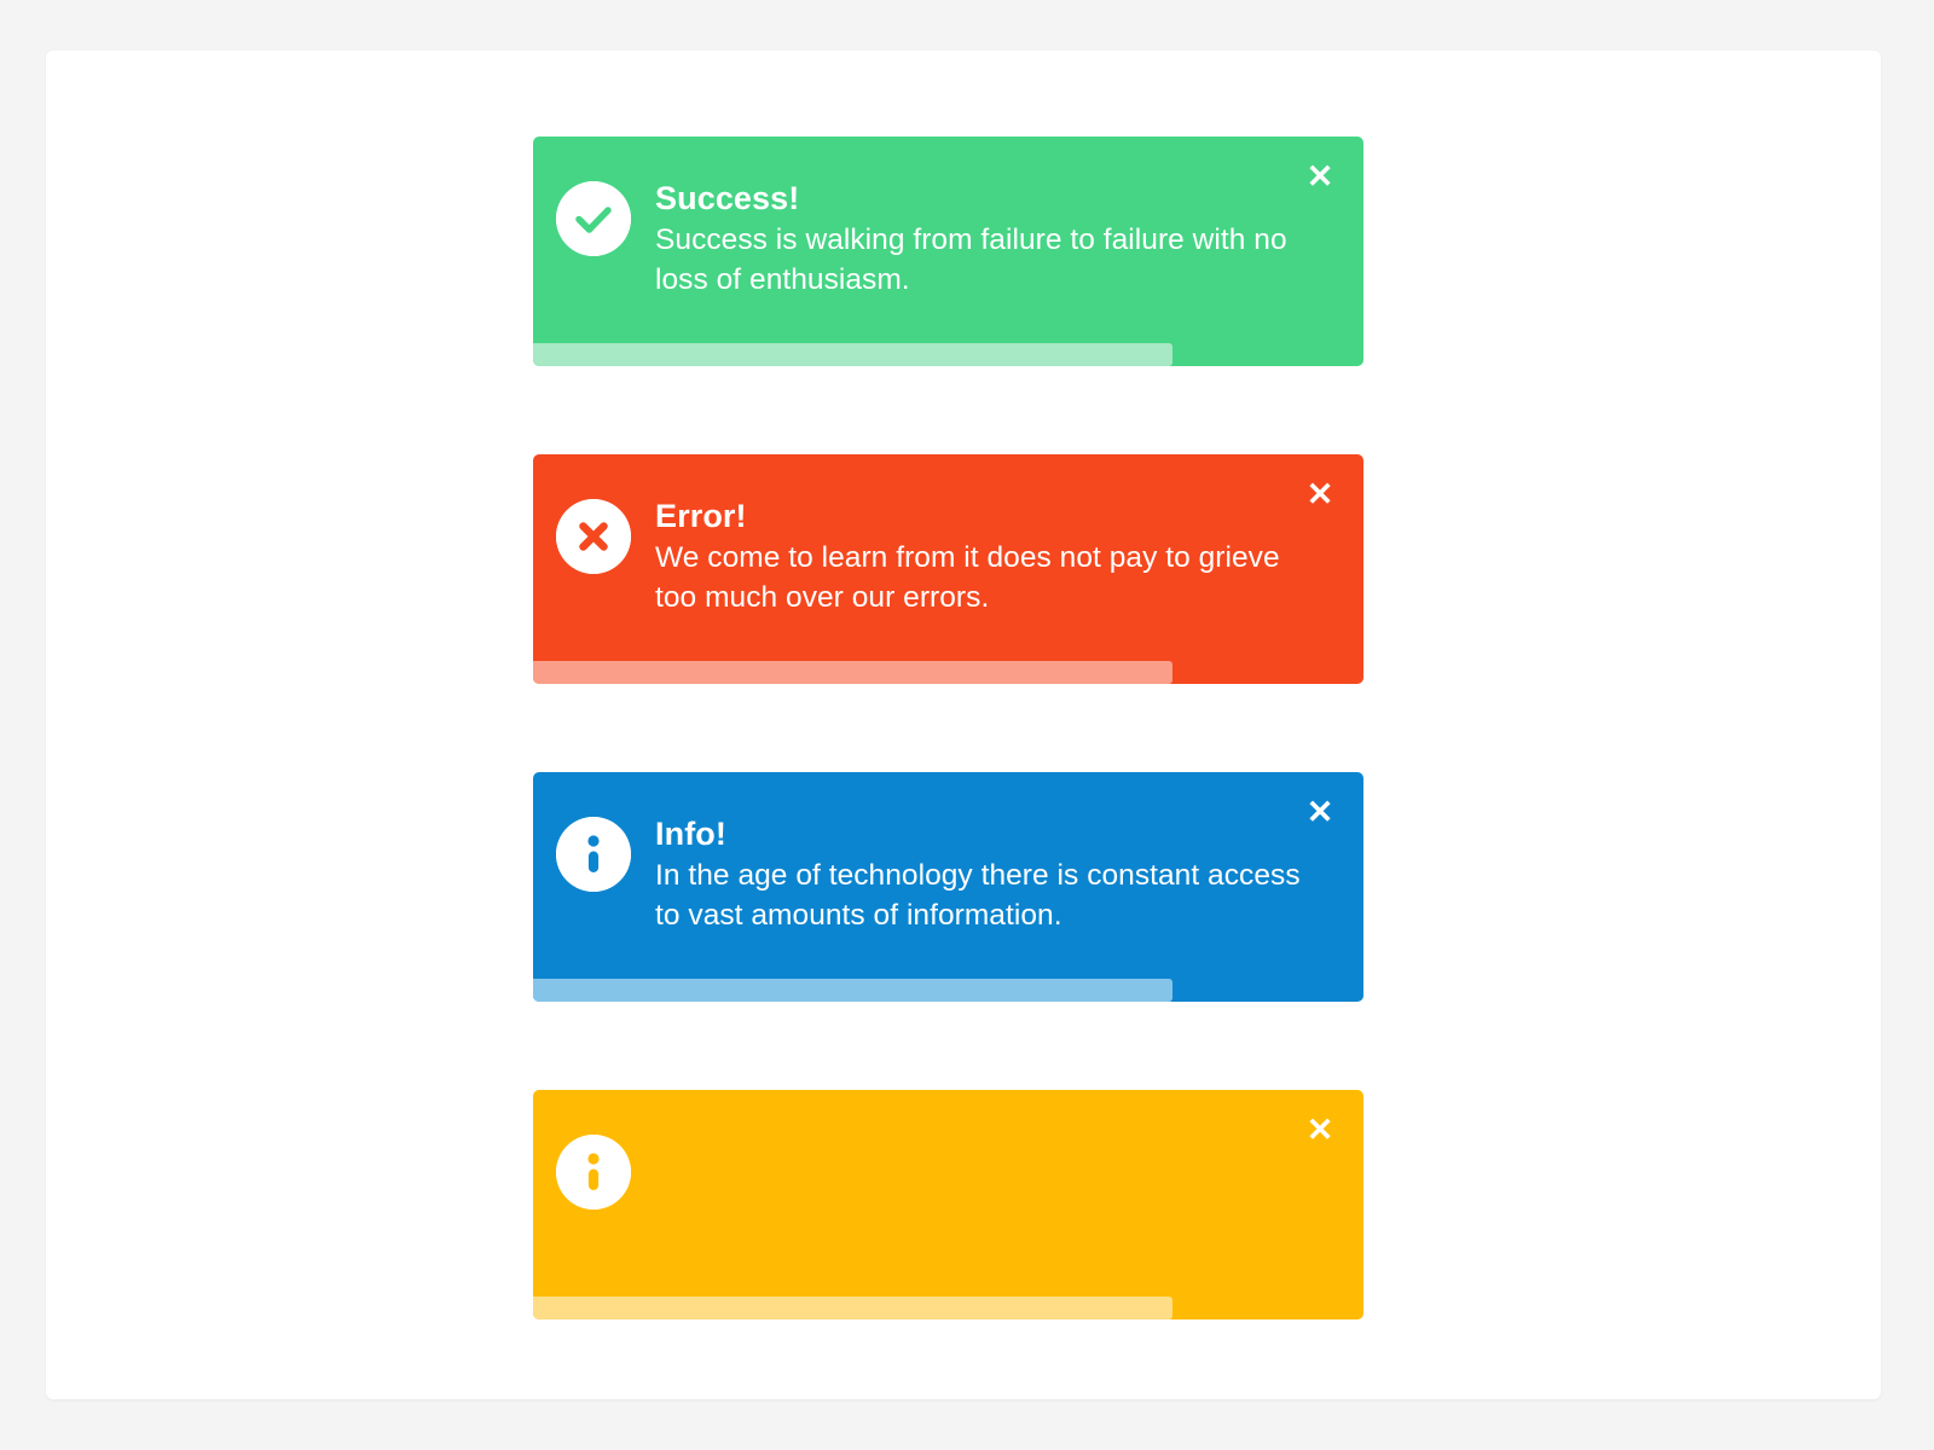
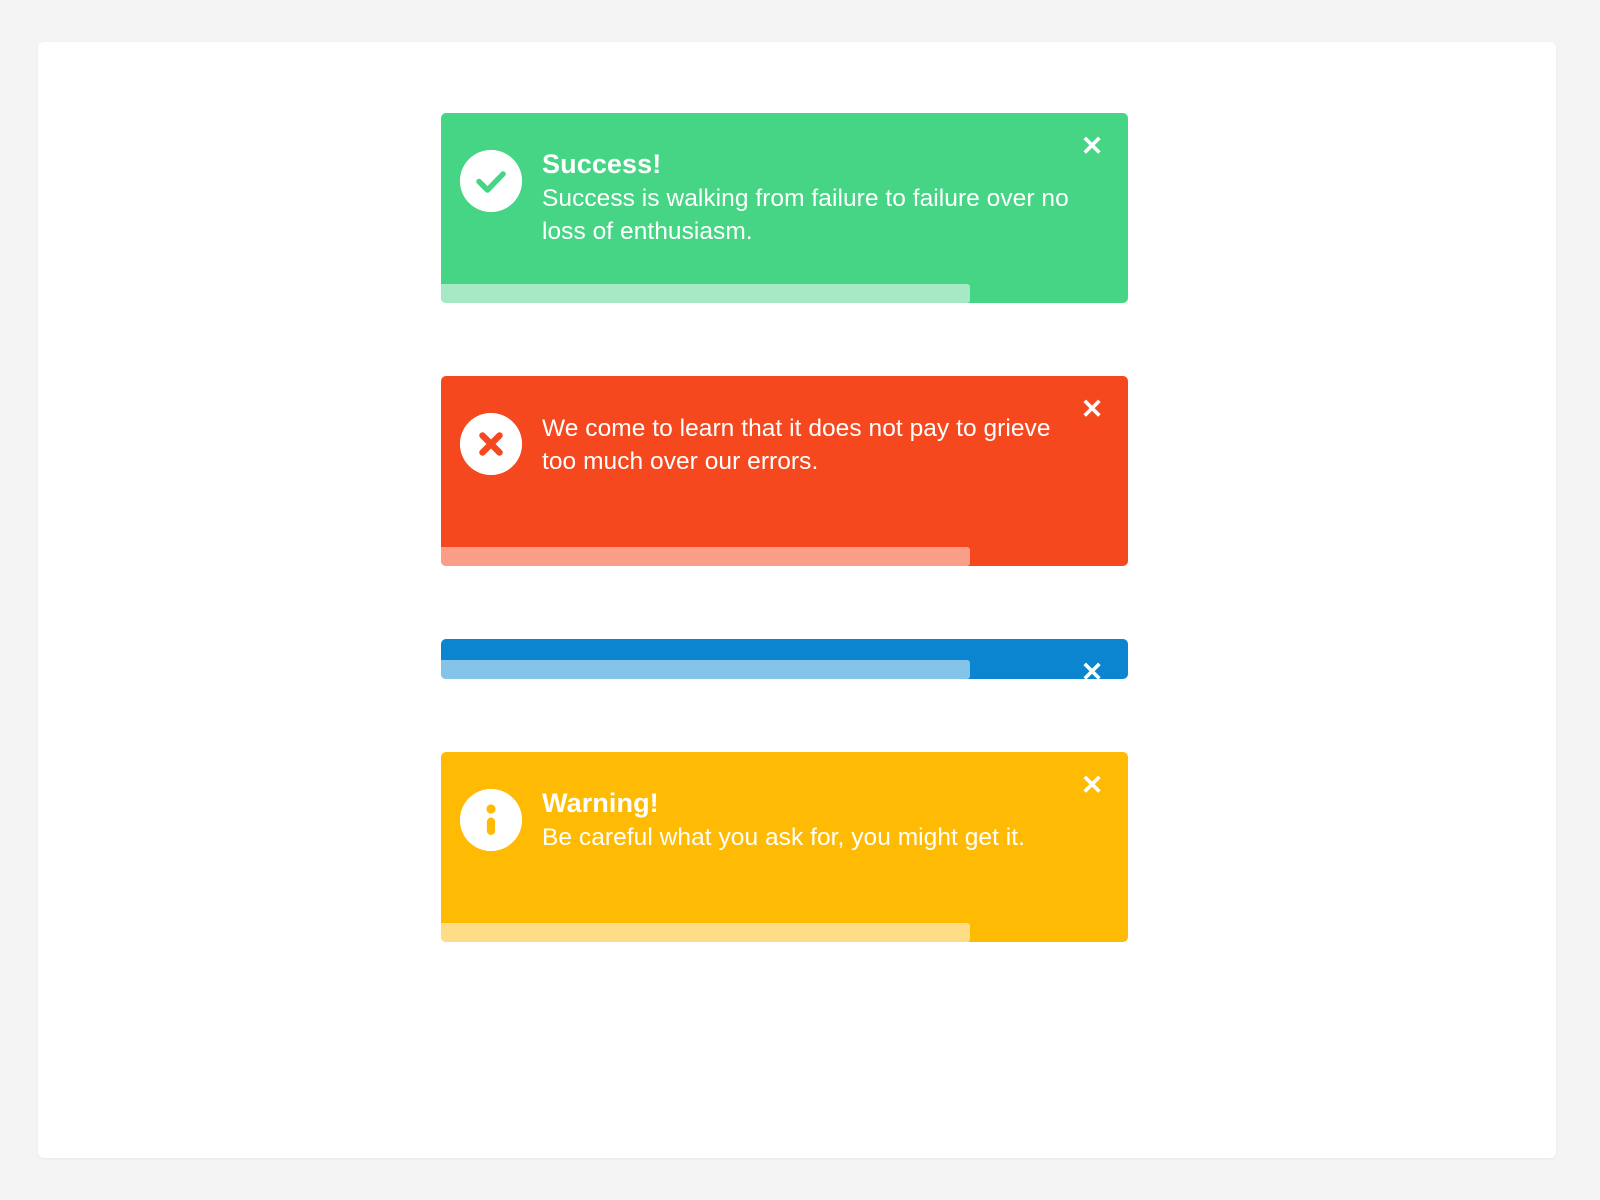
  ✕
  Success!
- Success is walking from failure to failure with no loss of enthusiasm.
+ Success is walking from failure to failure over no loss of enthusiasm.
  ✕
- Error!
- We come to learn from it does not pay to grieve too much over our errors.
+ We come to learn that it does not pay to grieve too much over our errors.
  ✕
- Info!
- In the age of technology there is constant access to vast amounts of information.
  ✕
+ Warning!
+ Be careful what you ask for, you might get it.
